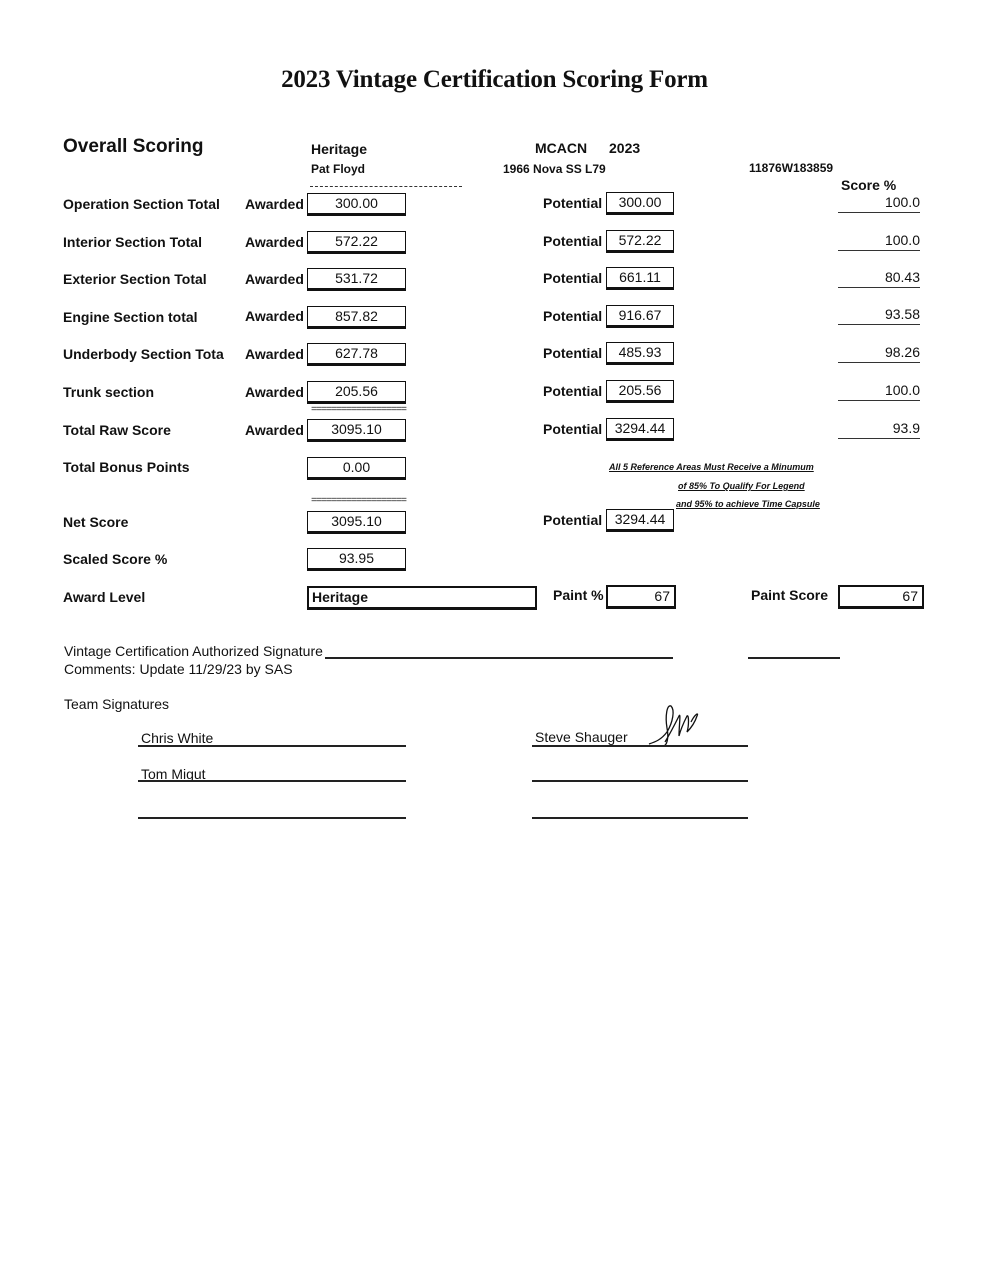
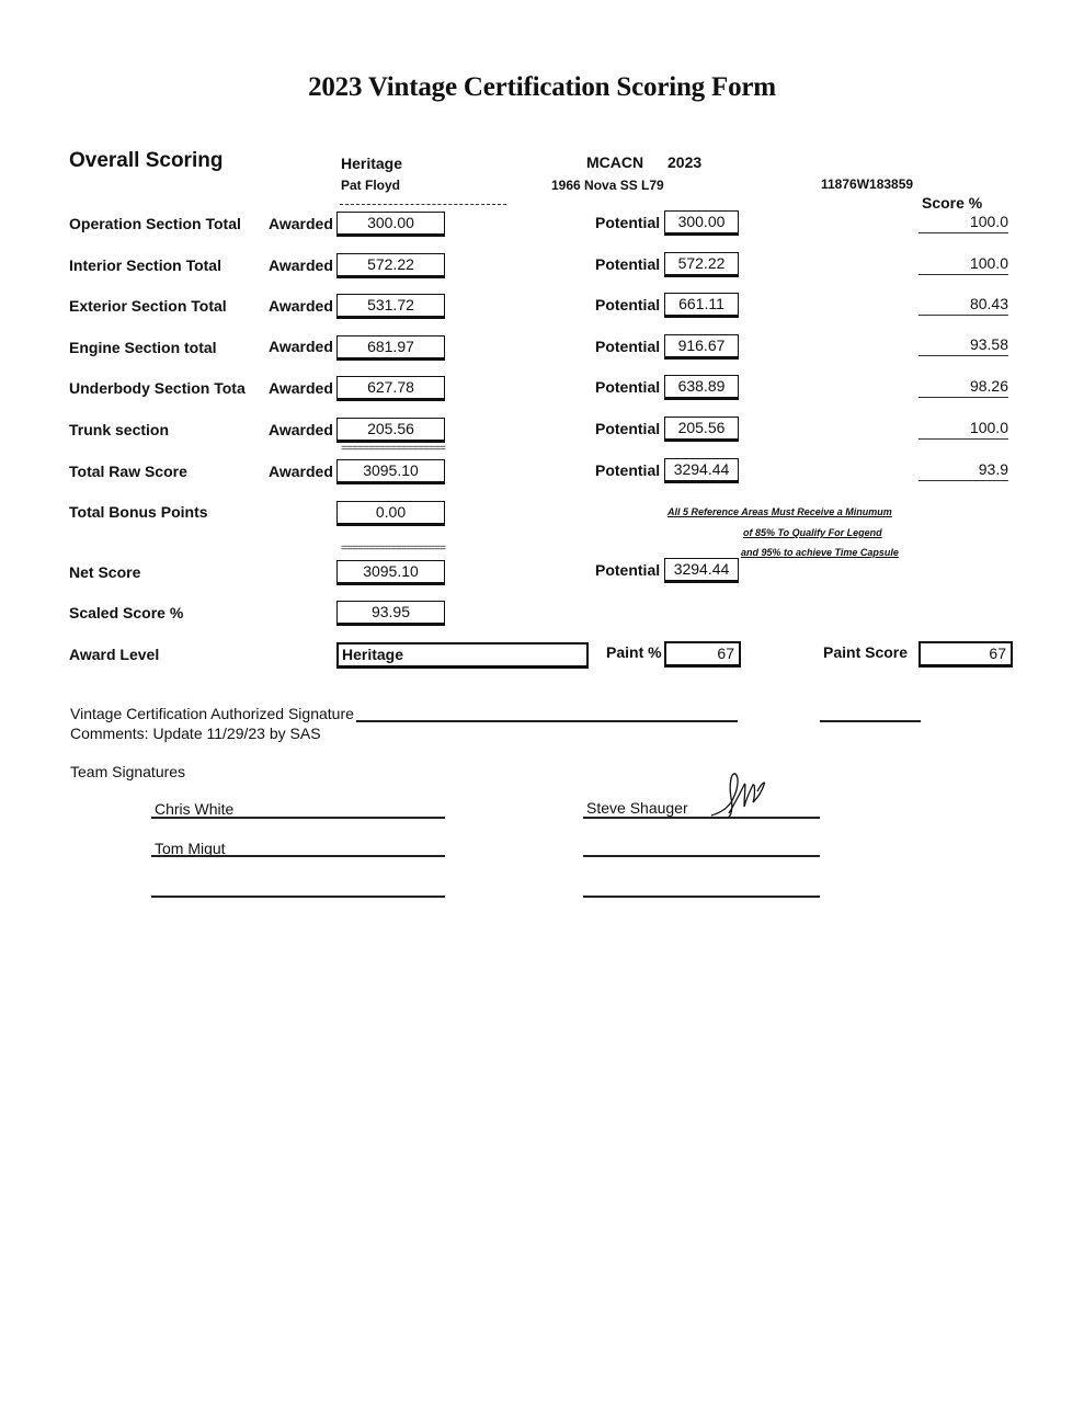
  2023 Vintage Certification Scoring Form
  Overall Scoring
  Heritage
  Pat Floyd
  MCACN
  2023
  1966 Nova SS L79
  11876W183859
  Score %
  Operation Section Total
  Awarded
  300.00
  Potential
  300.00
  100.0
  Interior Section Total
  Awarded
  572.22
  Potential
  572.22
  100.0
  Exterior Section Total
  Awarded
  531.72
  Potential
  661.11
  80.43
  Engine Section total
  Awarded
- 857.82
+ 681.97
  Potential
  916.67
  93.58
  Underbody Section Tota
  Awarded
  627.78
  Potential
- 485.93
+ 638.89
  98.26
  Trunk section
  Awarded
  205.56
  Potential
  205.56
  100.0
  ===================
  Total Raw Score
  Awarded
  3095.10
  Potential
  3294.44
  93.9
  Total Bonus Points
  0.00
  All 5 Reference Areas Must Receive a Minumum
  of 85% To Qualify For Legend
  and 95% to achieve Time Capsule
  ===================
  Net Score
  3095.10
  Potential
  3294.44
  Scaled Score %
  93.95
  Award Level
  Heritage
  Paint %
  67
  Paint Score
  67
  Vintage Certification Authorized Signature
  Comments: Update 11/29/23 by SAS
  Team Signatures
  Chris White
  Steve Shauger
  Tom Migut
